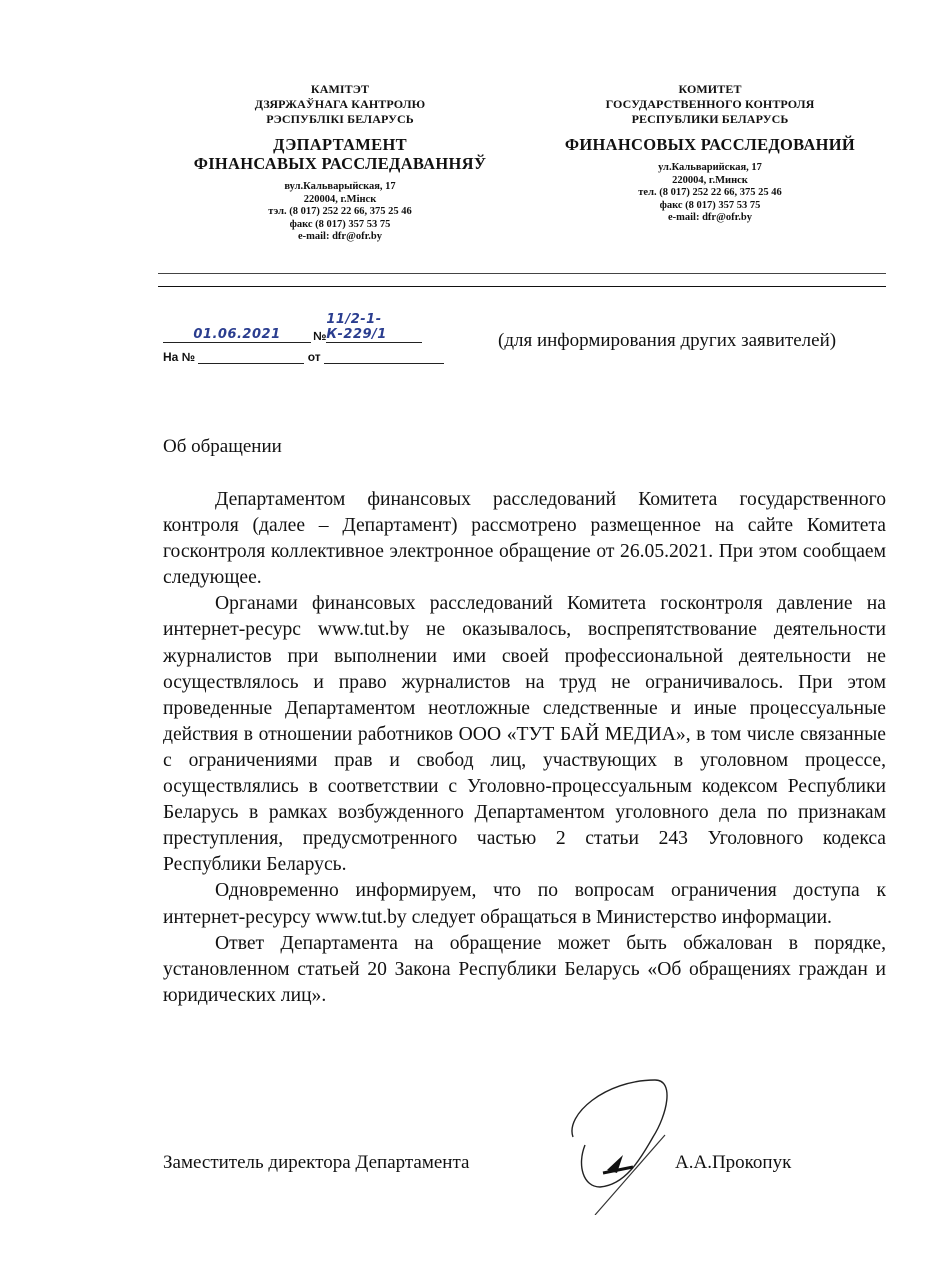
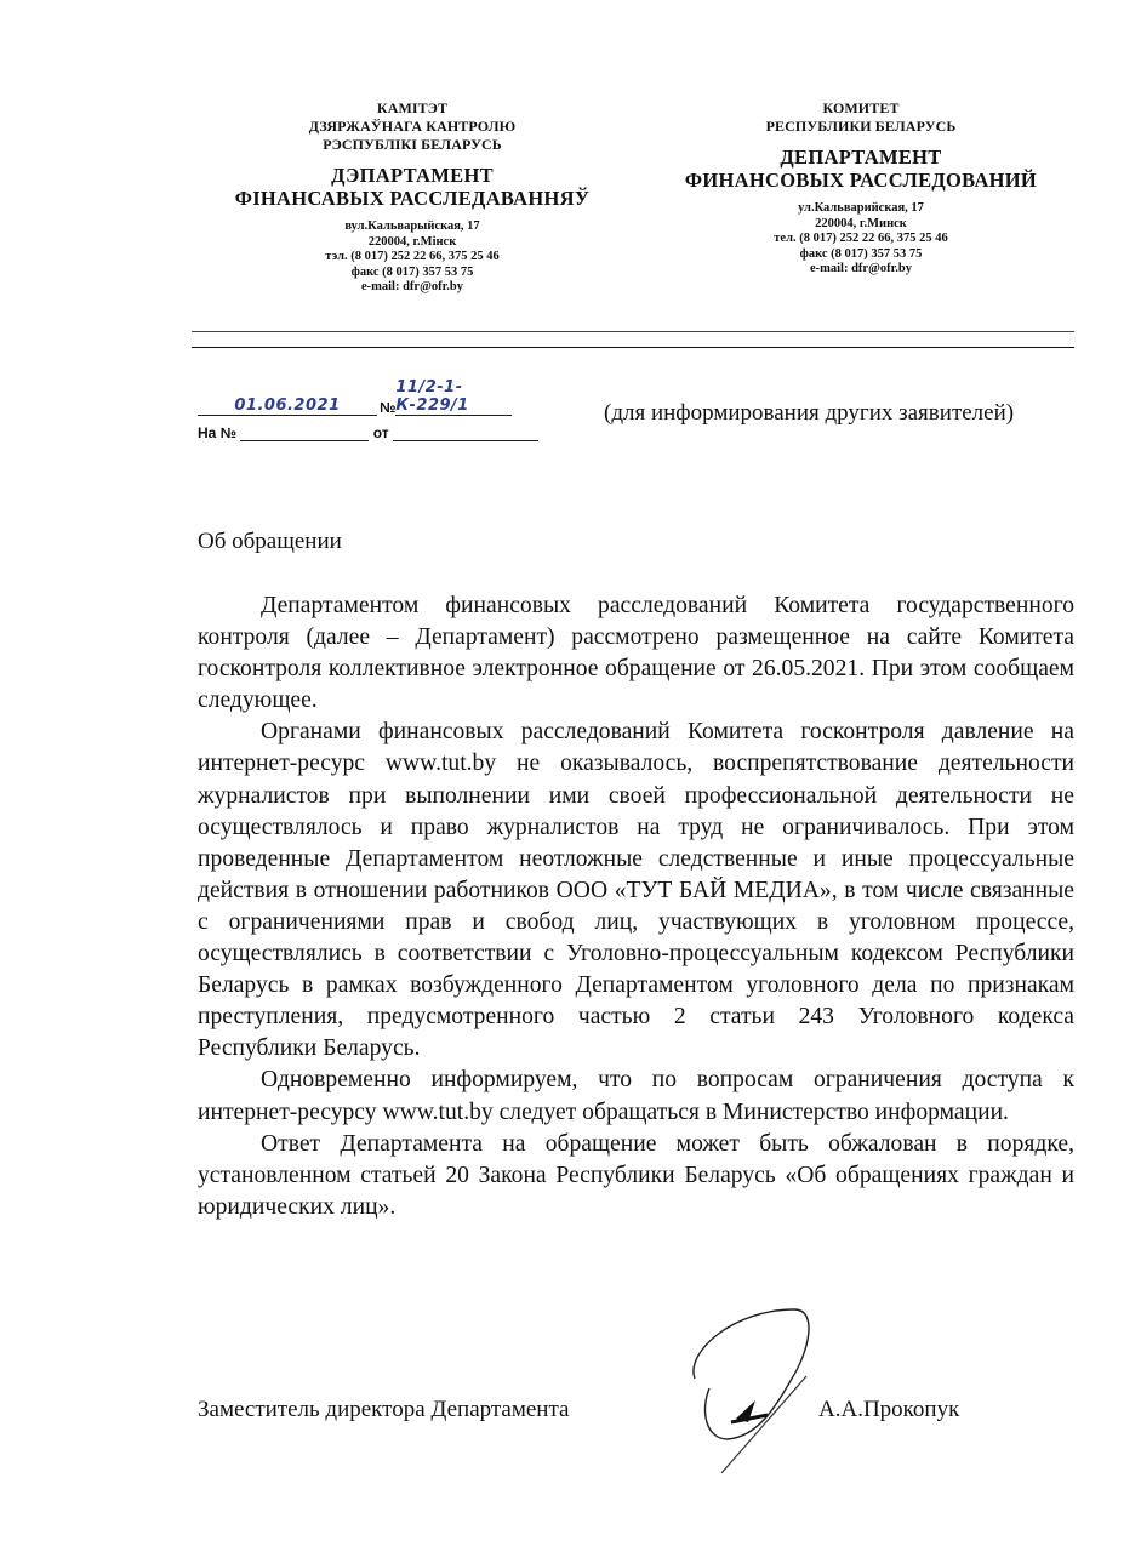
  КАМІТЭТ
  ДЗЯРЖАЎНАГА КАНТРОЛЮ
  РЭСПУБЛІКІ БЕЛАРУСЬ
  ДЭПАРТАМЕНТ
  ФІНАНСАВЫХ РАССЛЕДАВАННЯЎ
  вул.Кальварыйская, 17
  220004, г.Мінск
  тэл. (8 017) 252 22 66, 375 25 46
  факс (8 017) 357 53 75
  e-mail: dfr@ofr.by
  КОМИТЕТ
- ГОСУДАРСТВЕННОГО КОНТРОЛЯ
  РЕСПУБЛИКИ БЕЛАРУСЬ
+ ДЕПАРТАМЕНТ
  ФИНАНСОВЫХ РАССЛЕДОВАНИЙ
  ул.Кальварийская, 17
  220004, г.Минск
  тел. (8 017) 252 22 66, 375 25 46
  факс (8 017) 357 53 75
  e-mail: dfr@ofr.by
  01.06.2021 № 11/2-1-К-229/1
  На № от
  (для информирования других заявителей)
  Об обращении
  Департаментом финансовых расследований Комитета государственного контроля (далее – Департамент) рассмотрено размещенное на сайте Комитета госконтроля коллективное электронное обращение от 26.05.2021. При этом сообщаем следующее.
  Органами финансовых расследований Комитета госконтроля давление на интернет-ресурс www.tut.by не оказывалось, воспрепятствование деятельности журналистов при выполнении ими своей профессиональной деятельности не осуществлялось и право журналистов на труд не ограничивалось. При этом проведенные Департаментом неотложные следственные и иные процессуальные действия в отношении работников ООО «ТУТ БАЙ МЕДИА», в том числе связанные с ограничениями прав и свобод лиц, участвующих в уголовном процессе, осуществлялись в соответствии с Уголовно-процессуальным кодексом Республики Беларусь в рамках возбужденного Департаментом уголовного дела по признакам преступления, предусмотренного частью 2 статьи 243 Уголовного кодекса Республики Беларусь.
  Одновременно информируем, что по вопросам ограничения доступа к интернет-ресурсу www.tut.by следует обращаться в Министерство информации.
  Ответ Департамента на обращение может быть обжалован в порядке, установленном статьей 20 Закона Республики Беларусь «Об обращениях граждан и юридических лиц».
  Заместитель директора Департамента
  А.А.Прокопук
